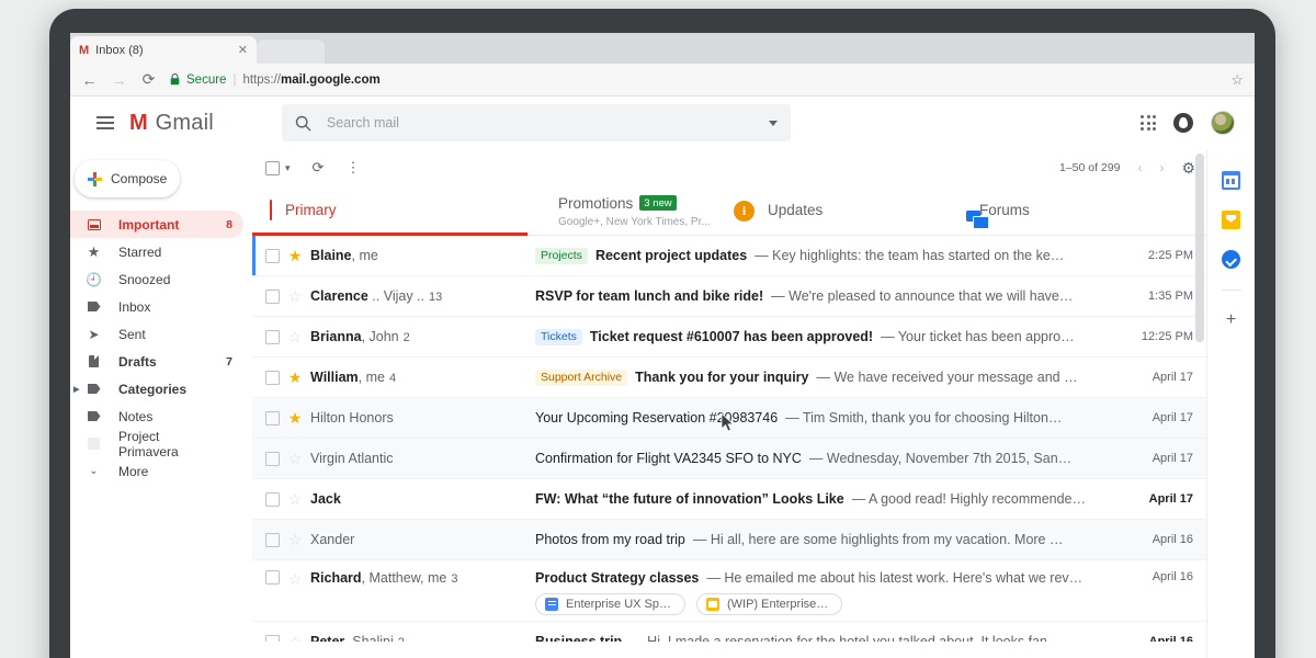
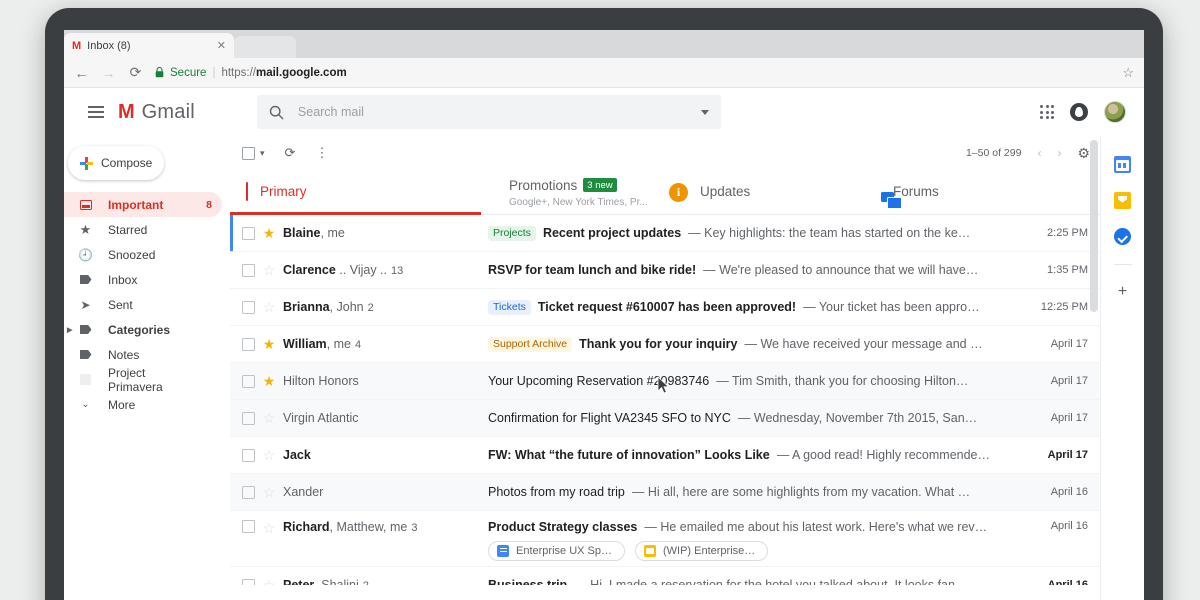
  M
  Inbox (8)
  ✕
  ←
  →
  ⟳
  Secure
  https://mail.google.com
  ☆
  M
  Gmail
  Search mail
  Compose
  Important
  8
  ★
  Starred
  🕘
  Snoozed
  Inbox
  ➤
  Sent
- Drafts
- 7
  Categories
  Notes
  Project Primavera
  ⌄
  More
  ▾
  ⟳
  ⋮
  1–50 of 299
  ‹
  ›
  ⚙
  Primary
  Promotions 3 new
  Google+, New York Times, Pr...
  i
  Updates
  Forums
  ★
  Blaine, me
  Projects
  Recent project updates
  — Key highlights: the team has started on the ke…
  2:25 PM
  Clarence .. Vijay .. 13
  RSVP for team lunch and bike ride!
  — We're pleased to announce that we will have…
  1:35 PM
  Brianna, John 2
  Tickets
  Ticket request #610007 has been approved!
  — Your ticket has been appro…
  12:25 PM
  ★
  William, me 4
  Support Archive
  Thank you for your inquiry
  — We have received your message and …
  April 17
  ★
  Hilton Honors
  Your Upcoming Reservation #20983746
  — Tim Smith, thank you for choosing Hilton…
  April 17
  Virgin Atlantic
  Confirmation for Flight VA2345 SFO to NYC
  — Wednesday, November 7th 2015, San…
  April 17
  Jack
  FW: What “the future of innovation” Looks Like
  — A good read! Highly recommende…
  April 17
  Xander
  Photos from my road trip
- — Hi all, here are some highlights from my vacation. More …
+ — Hi all, here are some highlights from my vacation. What …
  April 16
  Richard, Matthew, me 3
  Product Strategy classes
  — He emailed me about his latest work. Here's what we rev…
  Enterprise UX Sp…
  (WIP) Enterprise…
  April 16
  +
